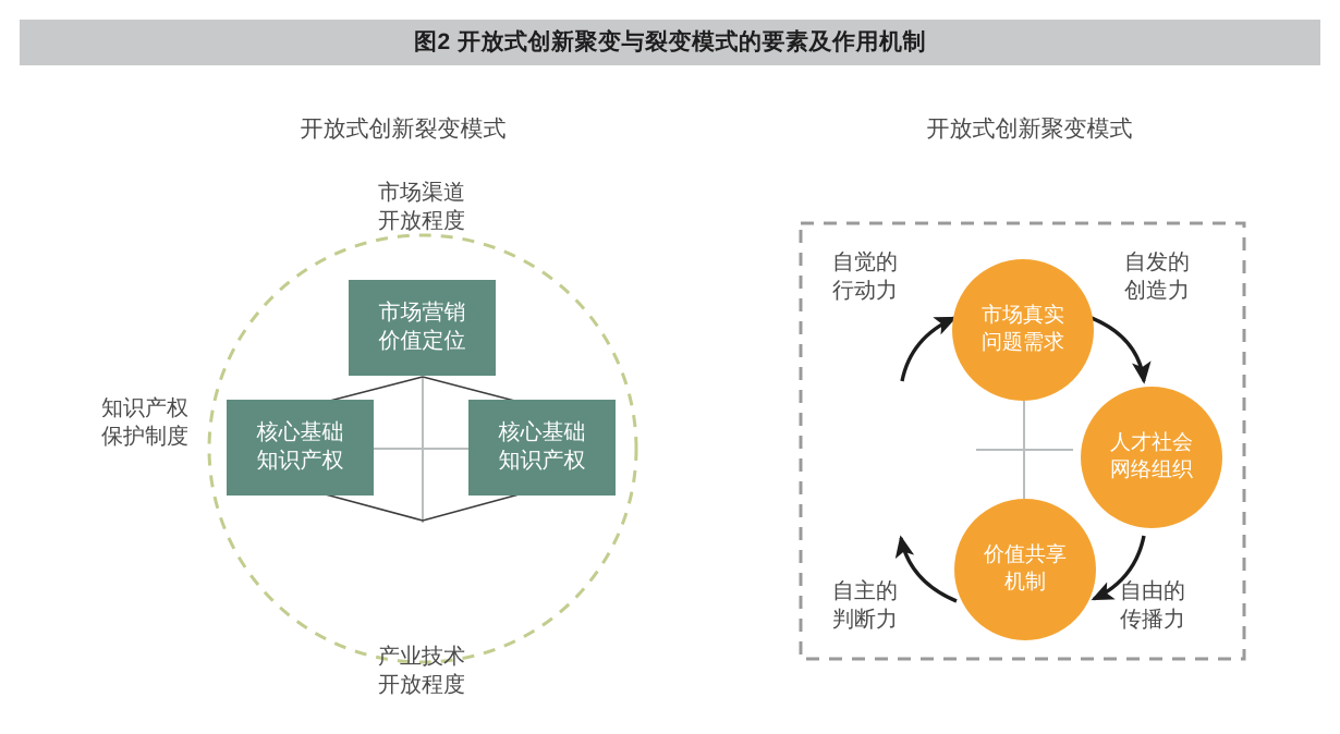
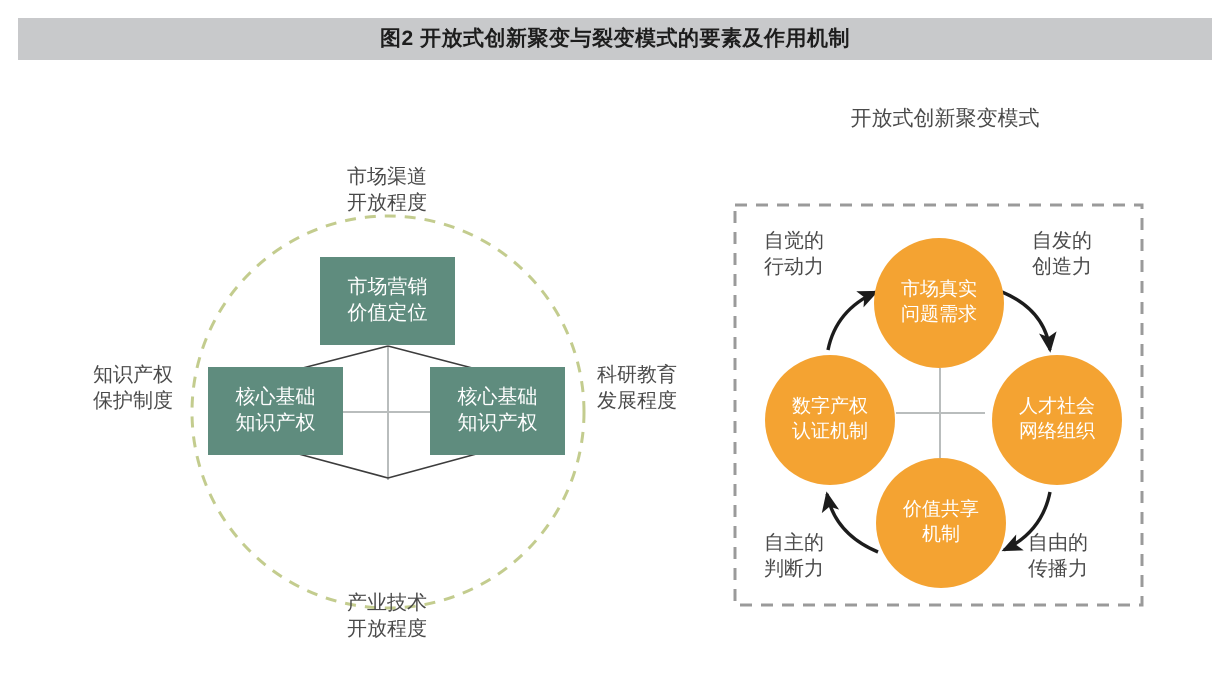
  图2 开放式创新聚变与裂变模式的要素及作用机制
- 开放式创新裂变模式
  开放式创新聚变模式
  市场营销
  价值定位
  核心基础
  知识产权
  核心基础
  知识产权
  市场渠道
  开放程度
  知识产权
  保护制度
+ 科研教育
+ 发展程度
  产业技术
  开放程度
  市场真实
  问题需求
  人才社会
  网络组织
  价值共享
  机制
+ 数字产权
+ 认证机制
  自觉的
  行动力
  自发的
  创造力
  自主的
  判断力
  自由的
  传播力
